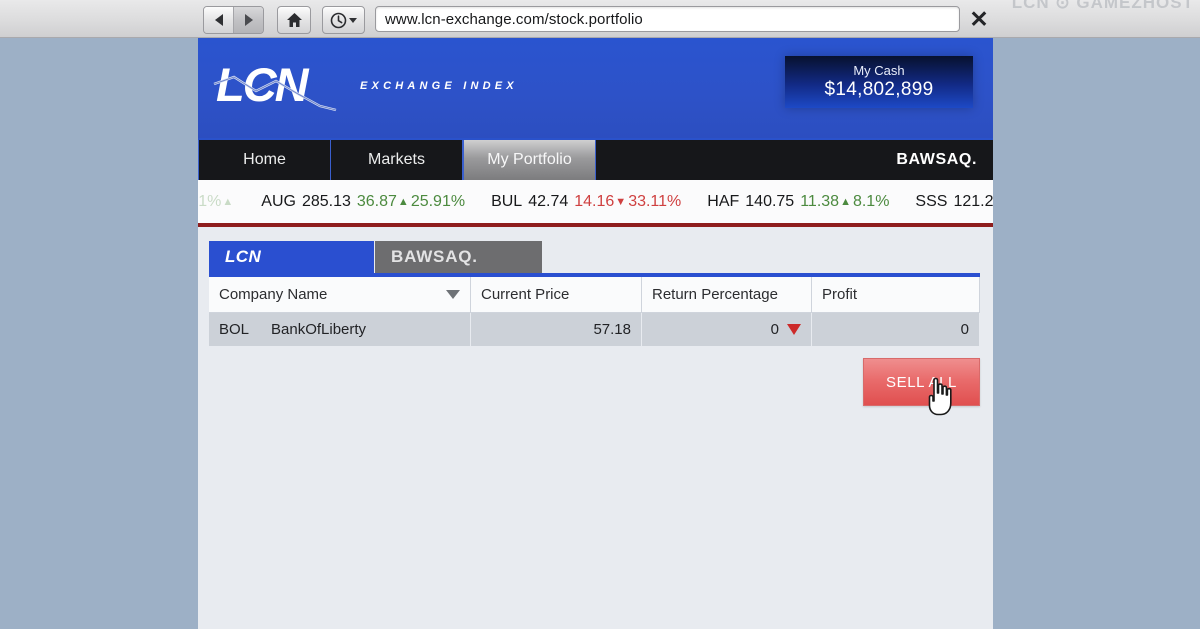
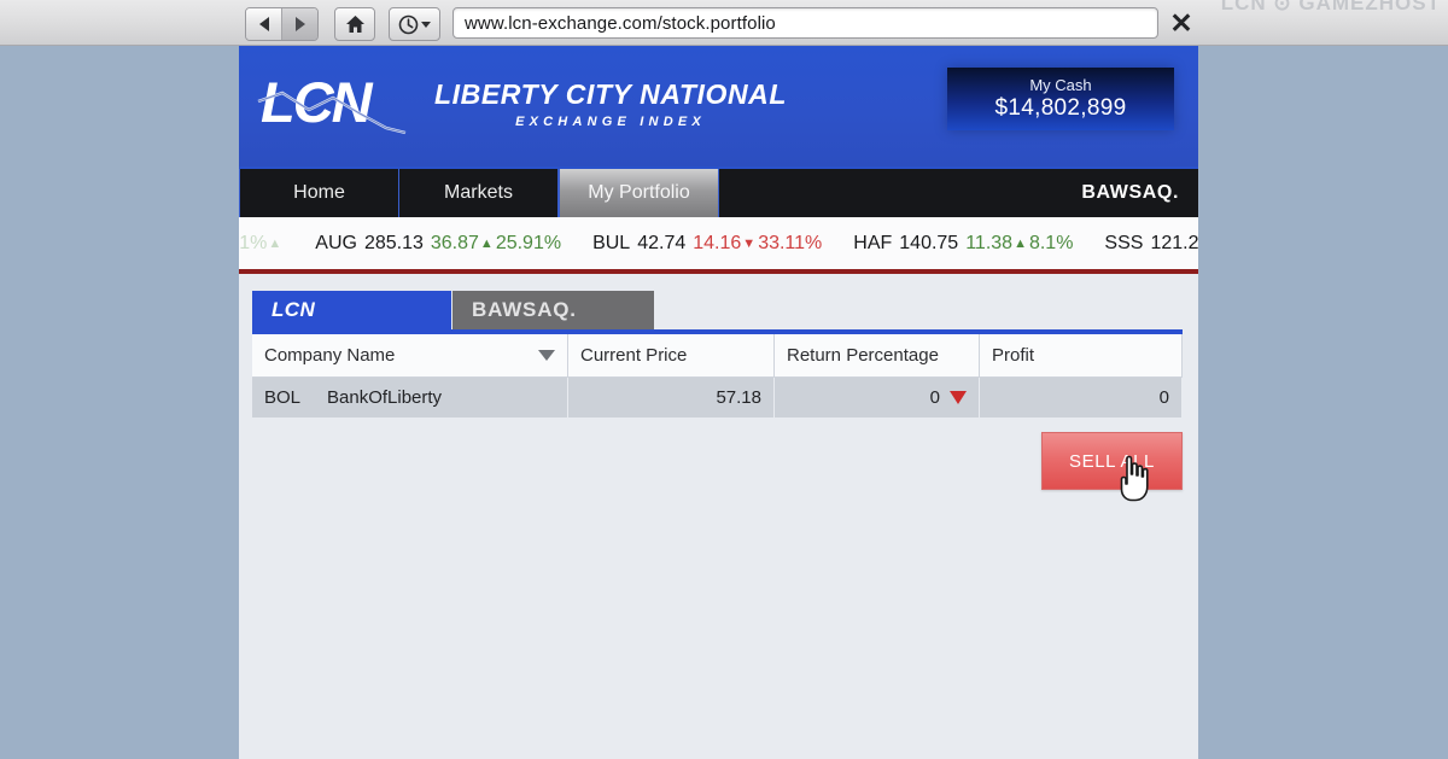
  LCN ⊙ GAMEZHOST
  www.lcn-exchange.com/stock.portfolio
  ✕
  LCN
+ LIBERTY CITY NATIONAL
  EXCHANGE INDEX
  My Cash
  $14,802,899
  Home
  Markets
  My Portfolio
  BAWSAQ.
  ▲
  AUG
  285.13
  36.87
  ▲
  25.91%
  BUL
  42.74
  14.16
  ▼
  33.11%
  HAF
  140.75
  11.38
  ▲
  8.1%
  SSS
  121.2
  LCN
  BAWSAQ.
  Company Name
  Current Price
  Return Percentage
  Profit
  BOL
  BankOfLiberty
  57.18
  0
  0
  SELLLL
